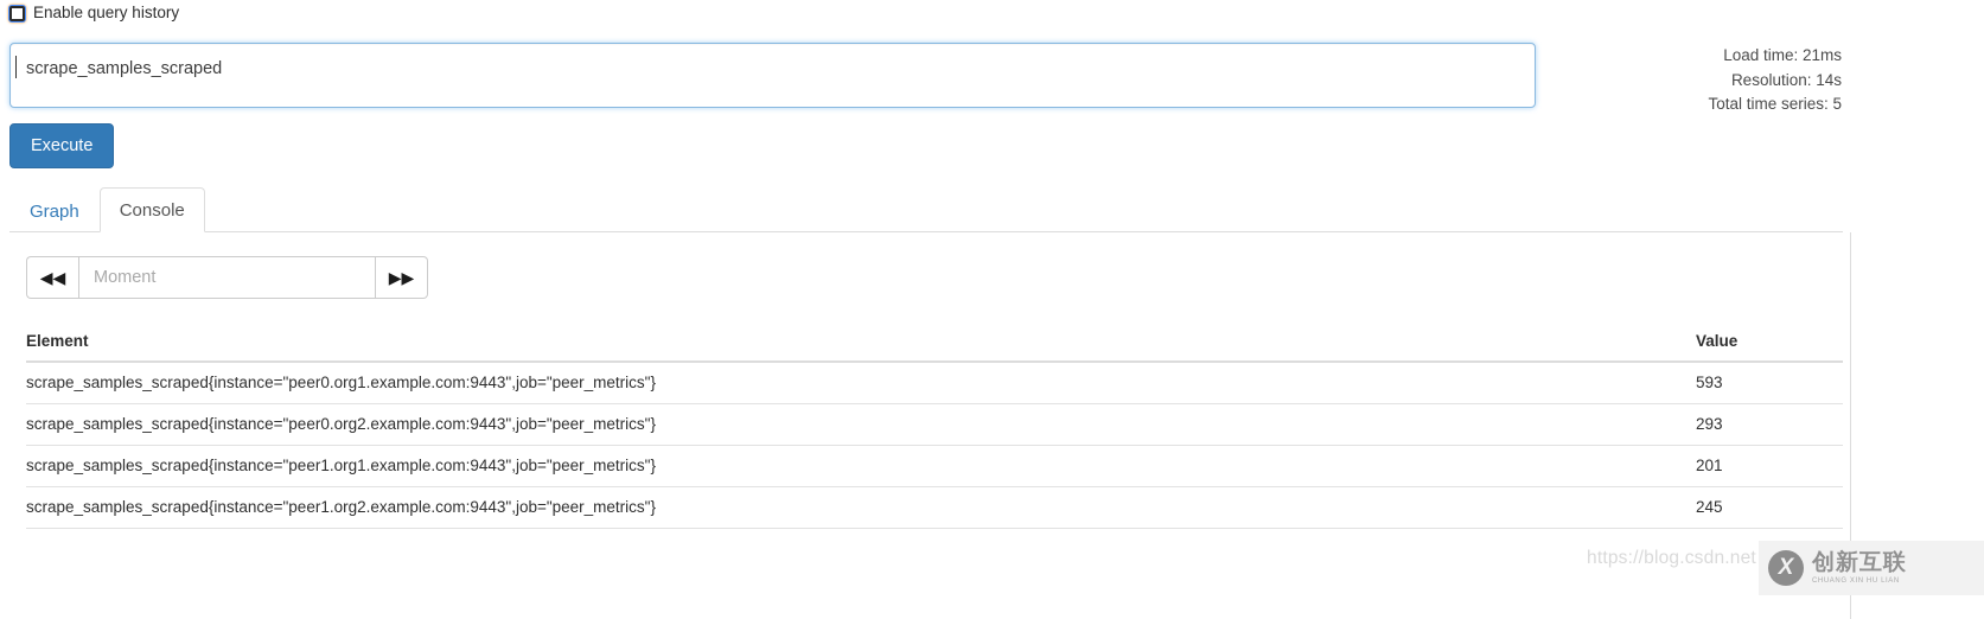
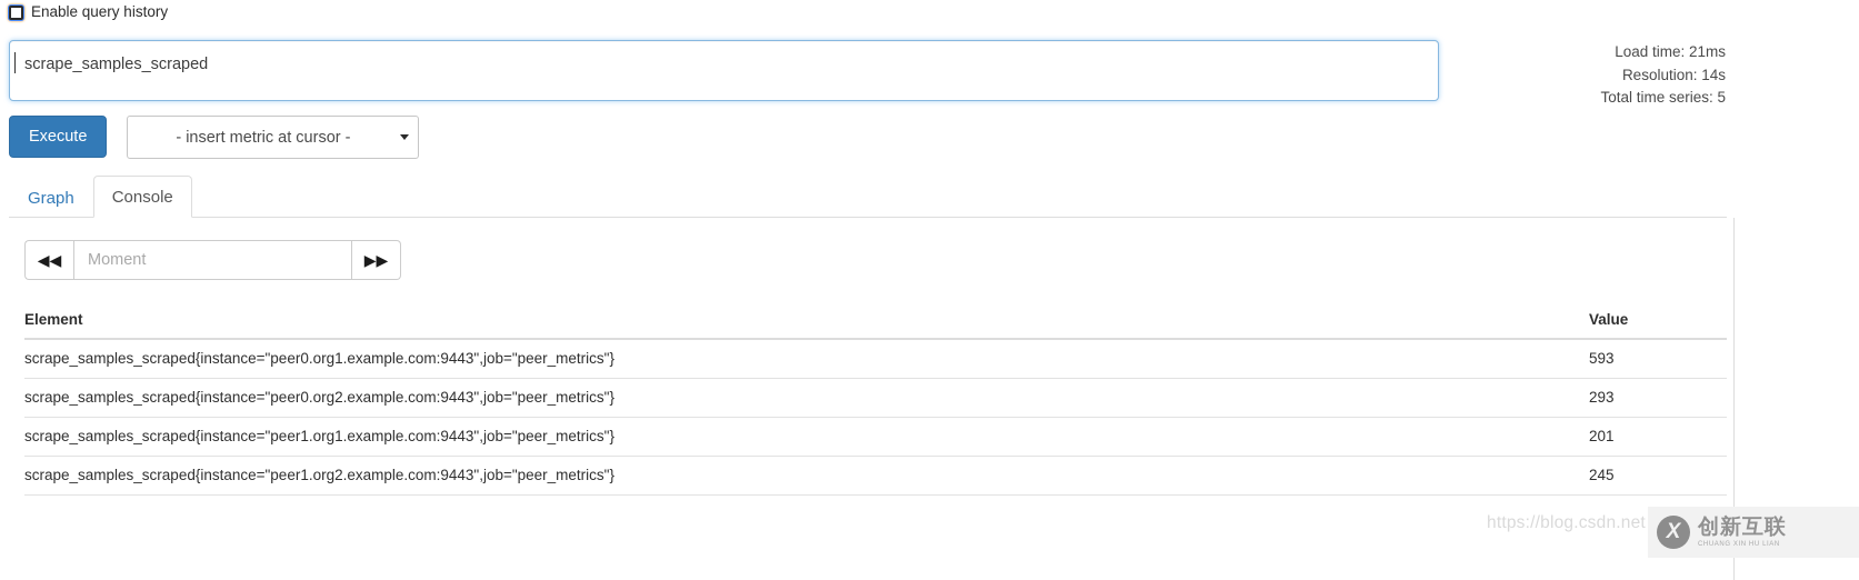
  Enable query history
  scrape_samples_scraped
  Load time: 21ms
  Resolution: 14s
  Total time series: 5
  Execute
+ - insert metric at cursor -
  Graph
  Console
  ◀◀
  Moment
  ▶▶
  Element
  Value
  scrape_samples_scraped{instance="peer0.org1.example.com:9443",job="peer_metrics"}
  593
  scrape_samples_scraped{instance="peer0.org2.example.com:9443",job="peer_metrics"}
  293
  scrape_samples_scraped{instance="peer1.org1.example.com:9443",job="peer_metrics"}
  201
  scrape_samples_scraped{instance="peer1.org2.example.com:9443",job="peer_metrics"}
  245
  https://blog.csdn.net
  X
  创新互联
